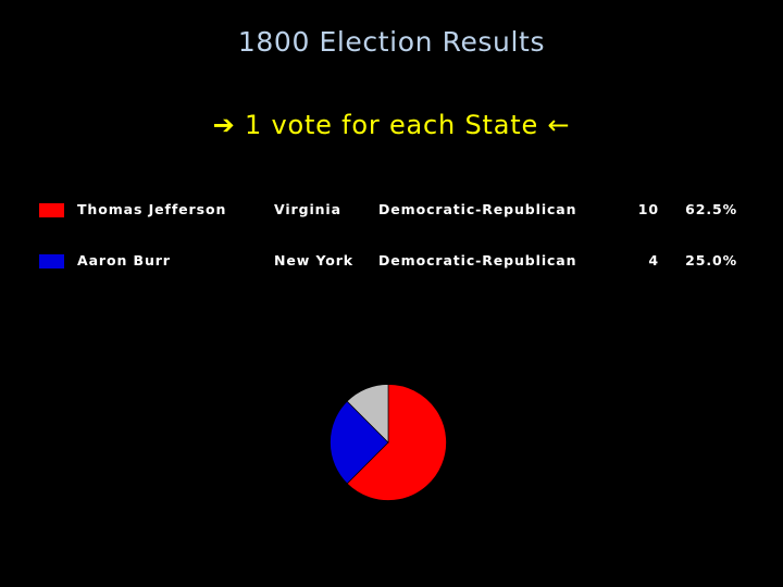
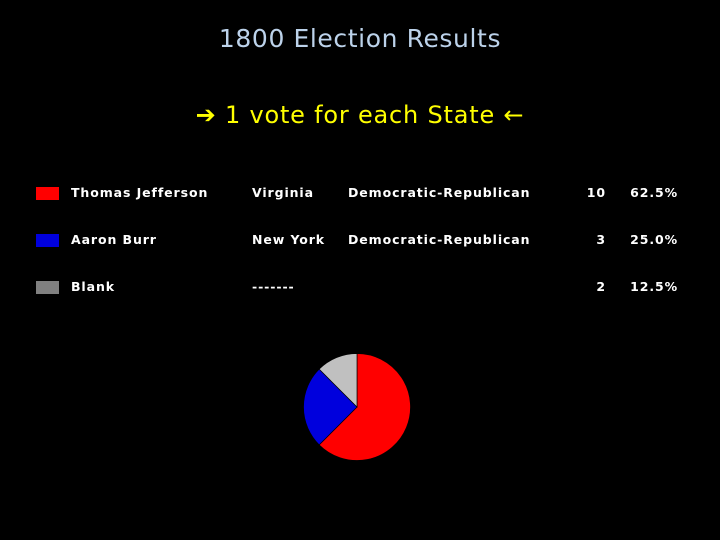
  1800 Election Results
  ➔ 1 vote for each State ←
  Thomas Jefferson
  Virginia
  Democratic-Republican
  10
  62.5%
  Aaron Burr
  New York
  Democratic-Republican
- 4
+ 3
  25.0%
+ Blank
+ -------
+ 2
+ 12.5%
